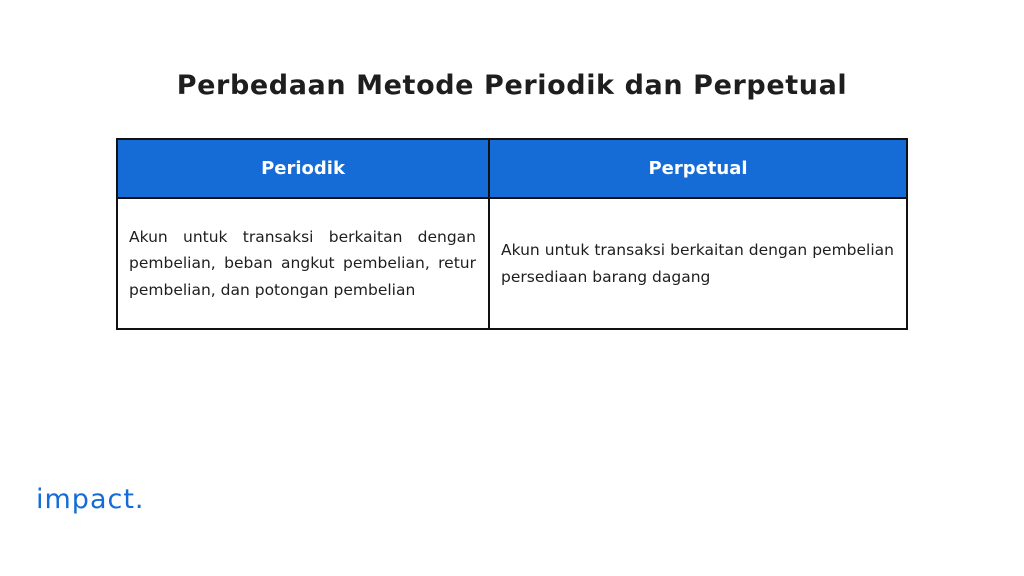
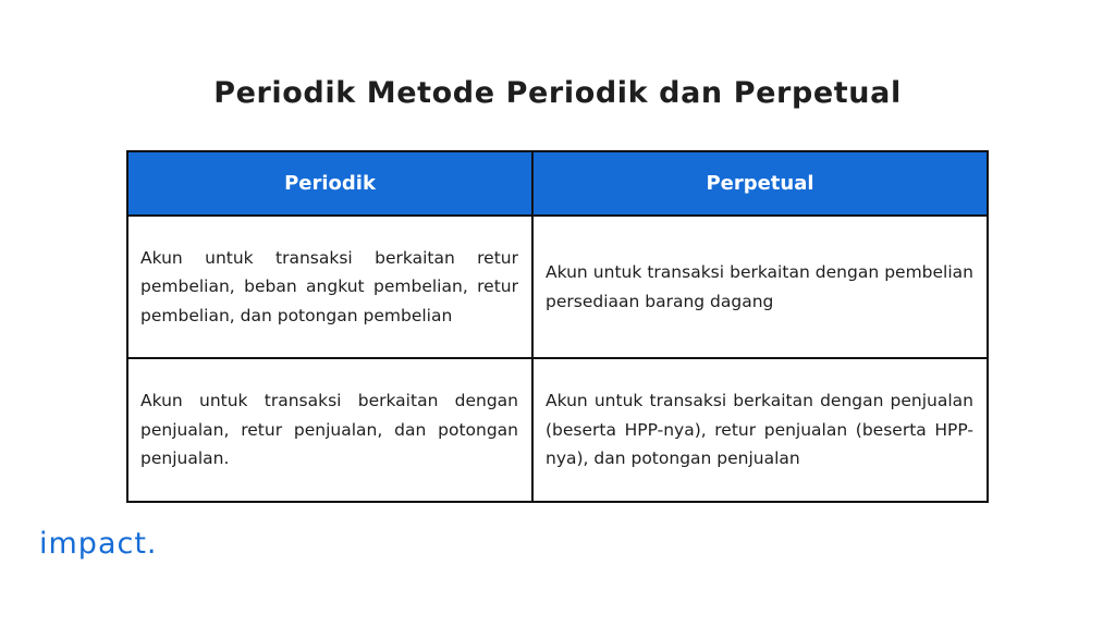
- Perbedaan Metode Periodik dan Perpetual
+ Periodik Metode Periodik dan Perpetual
  Periodik	Perpetual
- Akun untuk transaksi berkaitan dengan pembelian, beban angkut pembelian, retur pembelian, dan potongan pembelian	Akun untuk transaksi berkaitan dengan pembelian persediaan barang dagang
+ Akun untuk transaksi berkaitan retur pembelian, beban angkut pembelian, retur pembelian, dan potongan pembelian	Akun untuk transaksi berkaitan dengan pembelian persediaan barang dagang
+ Akun untuk transaksi berkaitan dengan penjualan, retur penjualan, dan potongan penjualan.	Akun untuk transaksi berkaitan dengan penjualan (beserta HPP-nya), retur penjualan (beserta HPP-nya), dan potongan penjualan
  impact.
